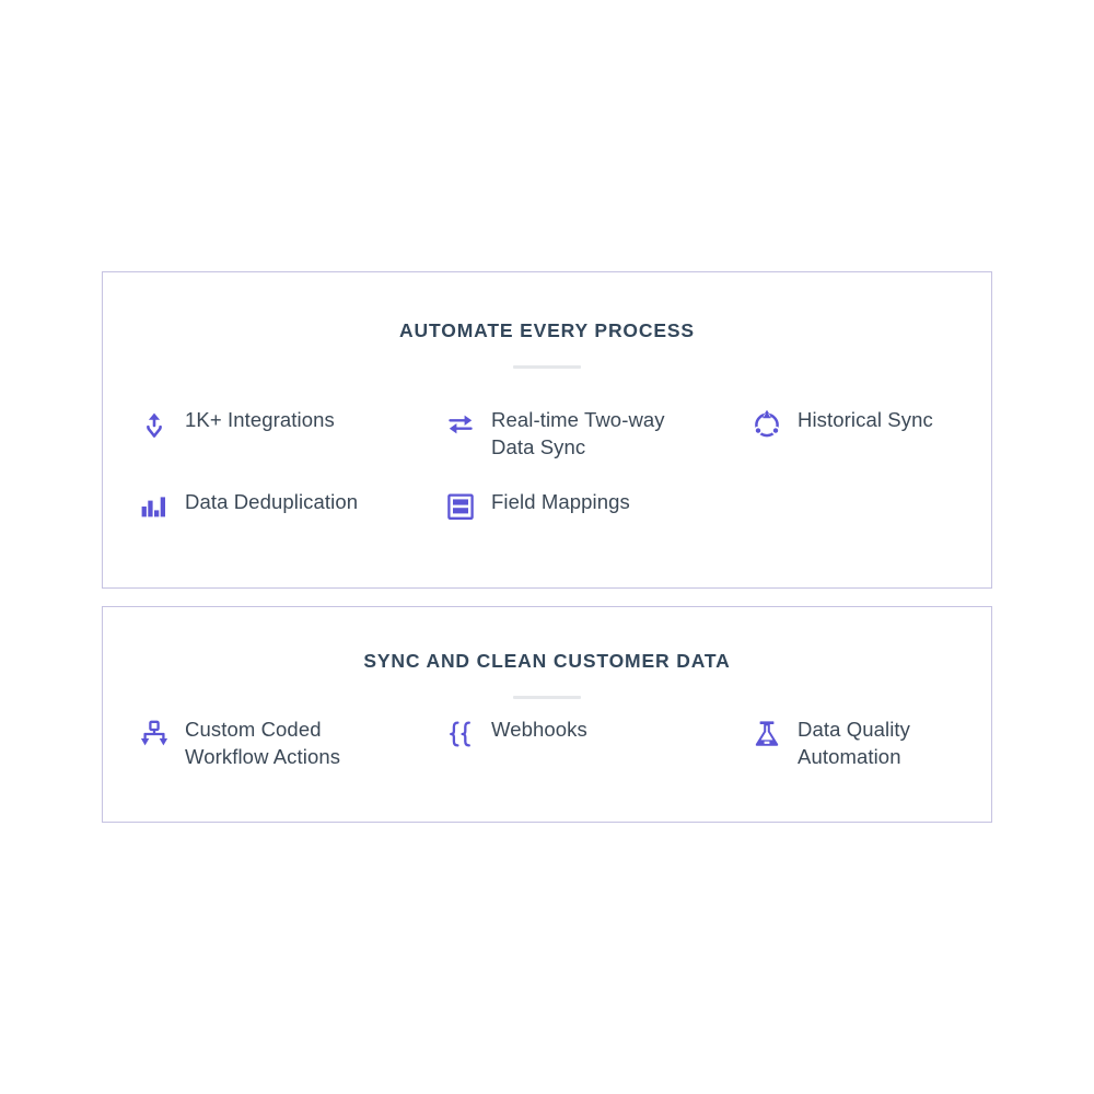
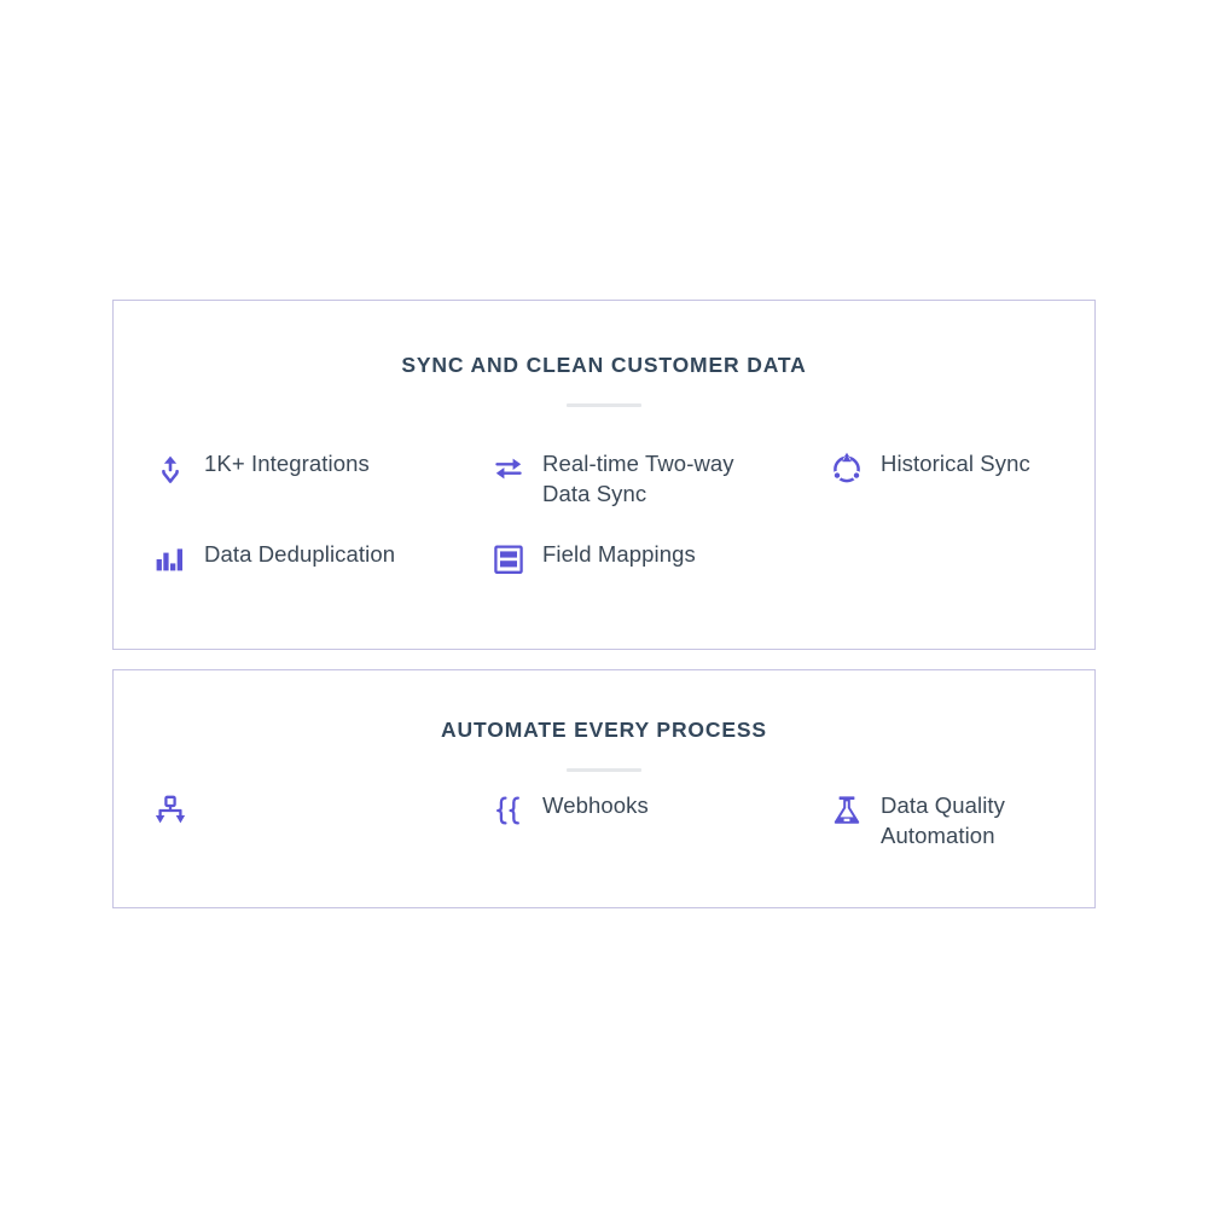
- AUTOMATE EVERY PROCESS
+ SYNC AND CLEAN CUSTOMER DATA
  1K+ Integrations
  Real-time Two-way
  Data Sync
  Historical Sync
  Data Deduplication
  Field Mappings
- SYNC AND CLEAN CUSTOMER DATA
+ AUTOMATE EVERY PROCESS
- Custom Coded
- Workflow Actions
  Webhooks
  Data Quality Automation
